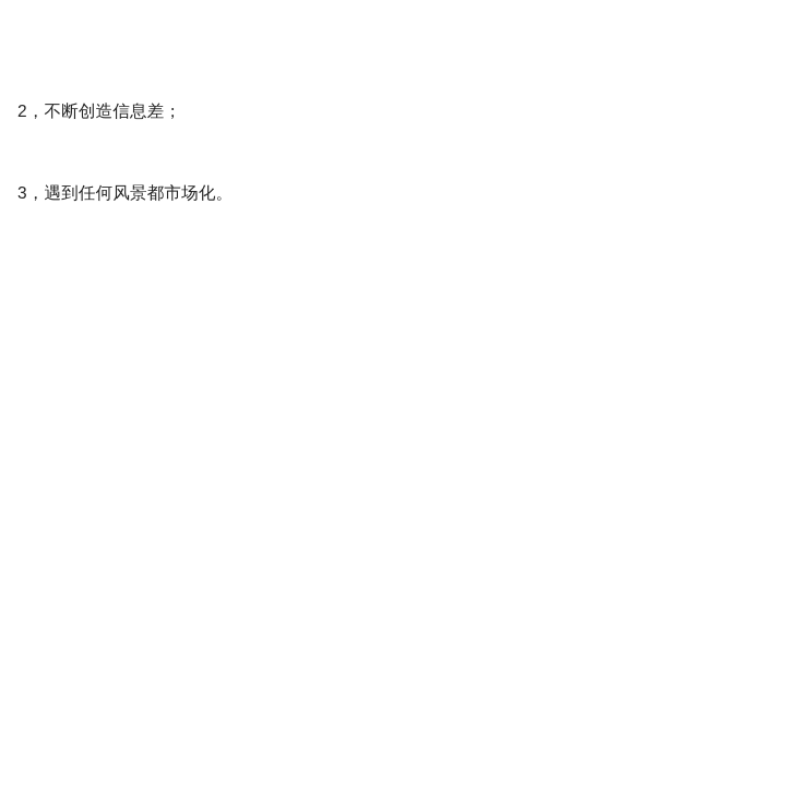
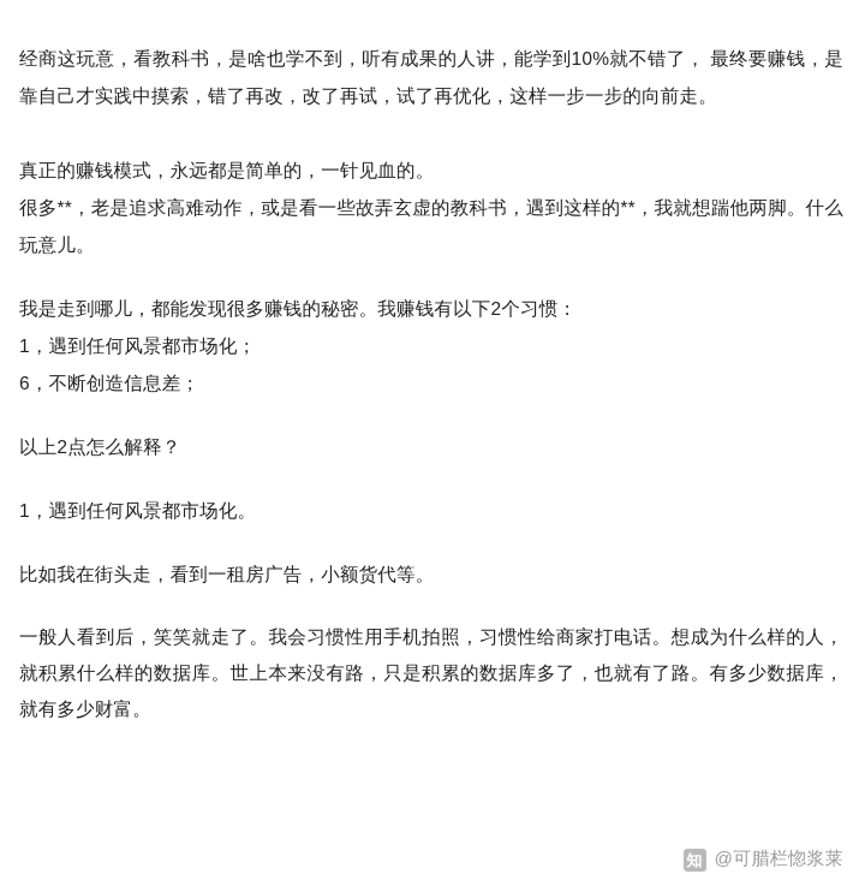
+ 经商这玩意，看教科书，是啥也学不到，听有成果的人讲，能学到10%就不错了， 最终要赚钱，是靠自己才实践中摸索，错了再改，改了再试，试了再优化，这样一步一步的向前走。
+ 真正的赚钱模式，永远都是简单的，一针见血的。
+ 很多**，老是追求高难动作，或是看一些故弄玄虚的教科书，遇到这样的**，我就想踹他两脚。什么玩意儿。
+ 我是走到哪儿，都能发现很多赚钱的秘密。我赚钱有以下2个习惯：
+ 1，遇到任何风景都市场化；
- 2，不断创造信息差；
+ 6，不断创造信息差；
+ 以上2点怎么解释？
- 3，遇到任何风景都市场化。
+ 1，遇到任何风景都市场化。
+ 比如我在街头走，看到一租房广告，小额货代等。
+ 一般人看到后，笑笑就走了。我会习惯性用手机拍照，习惯性给商家打电话。想成为什么样的人，就积累什么样的数据库。世上本来没有路，只是积累的数据库多了，也就有了路。有多少数据库，就有多少财富。
+ 知
+ @可腊栏惚浆莱
